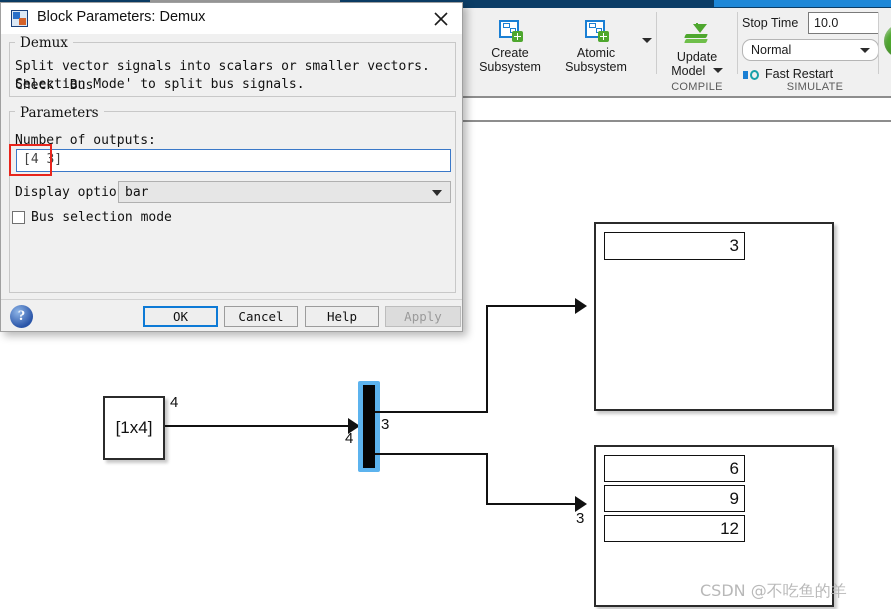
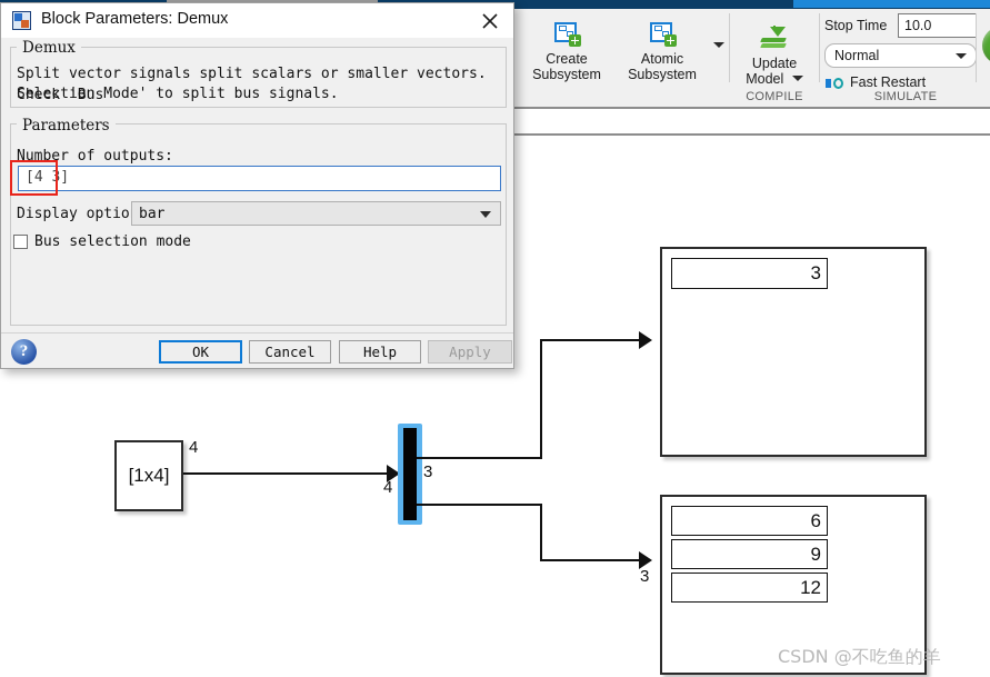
  Create
  Subsystem
  Atomic
  Subsystem
  Update
  Model
  COMPILE
  Stop Time
  10.0
  Normal
  Fast Restart
  SIMULATE
  [1x4]
  4
  4
  3
  3
  3
  6
  9
  12
  CSDN @不吃鱼的羊
  Block Parameters: Demux
  Demux
- Split vector signals into scalars or smaller vectors. Check 'Bus
+ Split vector signals split scalars or smaller vectors. Check 'Bus
  Selection Mode' to split bus signals.
  Parameters
  Number of outputs:
  [4 3]
  Display optio
  bar
  Bus selection mode
  ?
  OK
  Cancel
  Help
  Apply
